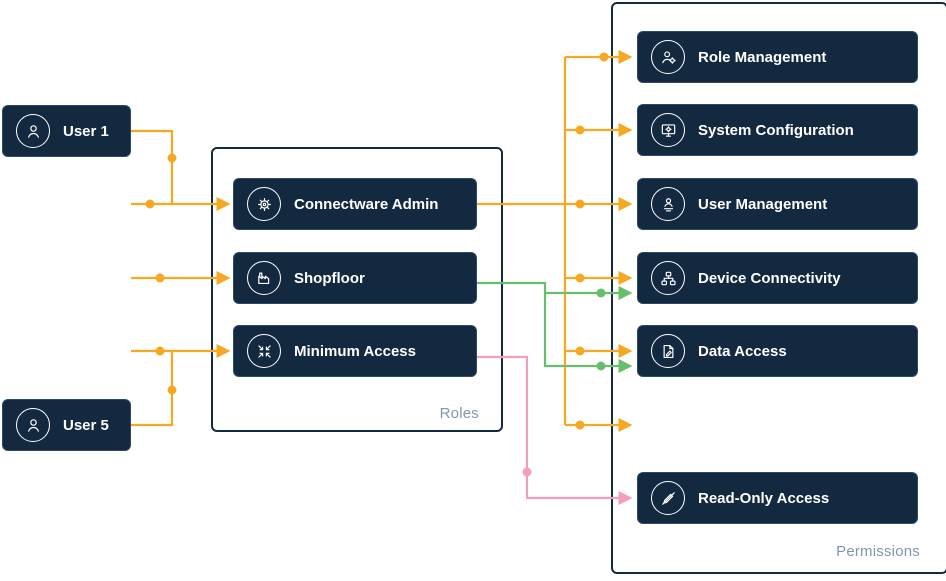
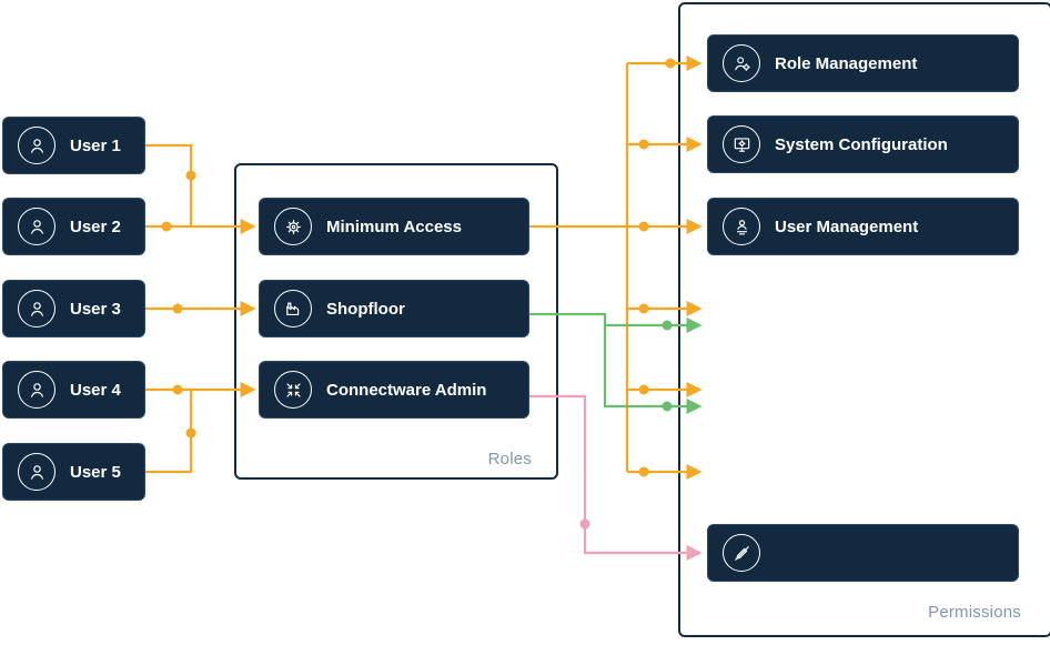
  Roles
  Permissions
  User 1
+ User 2
+ User 3
+ User 4
  User 5
- Connectware Admin
+ Minimum Access
  Shopfloor
- Minimum Access
+ Connectware Admin
  Role Management
  System Configuration
  User Management
- Device Connectivity
- Data Access
- Read-Only Access
